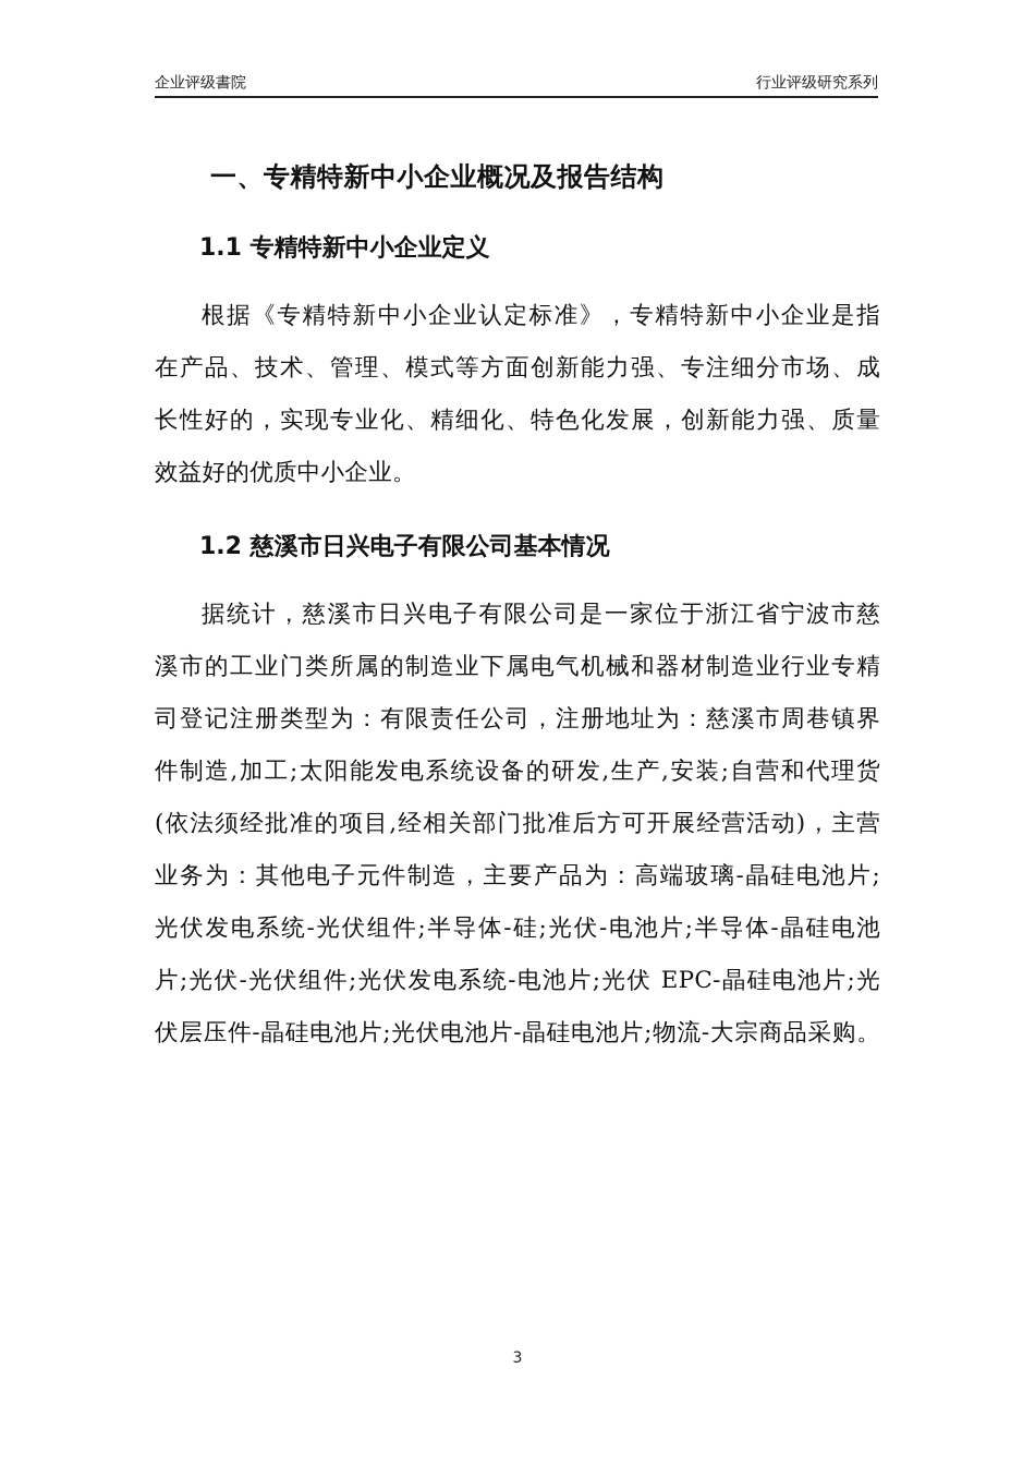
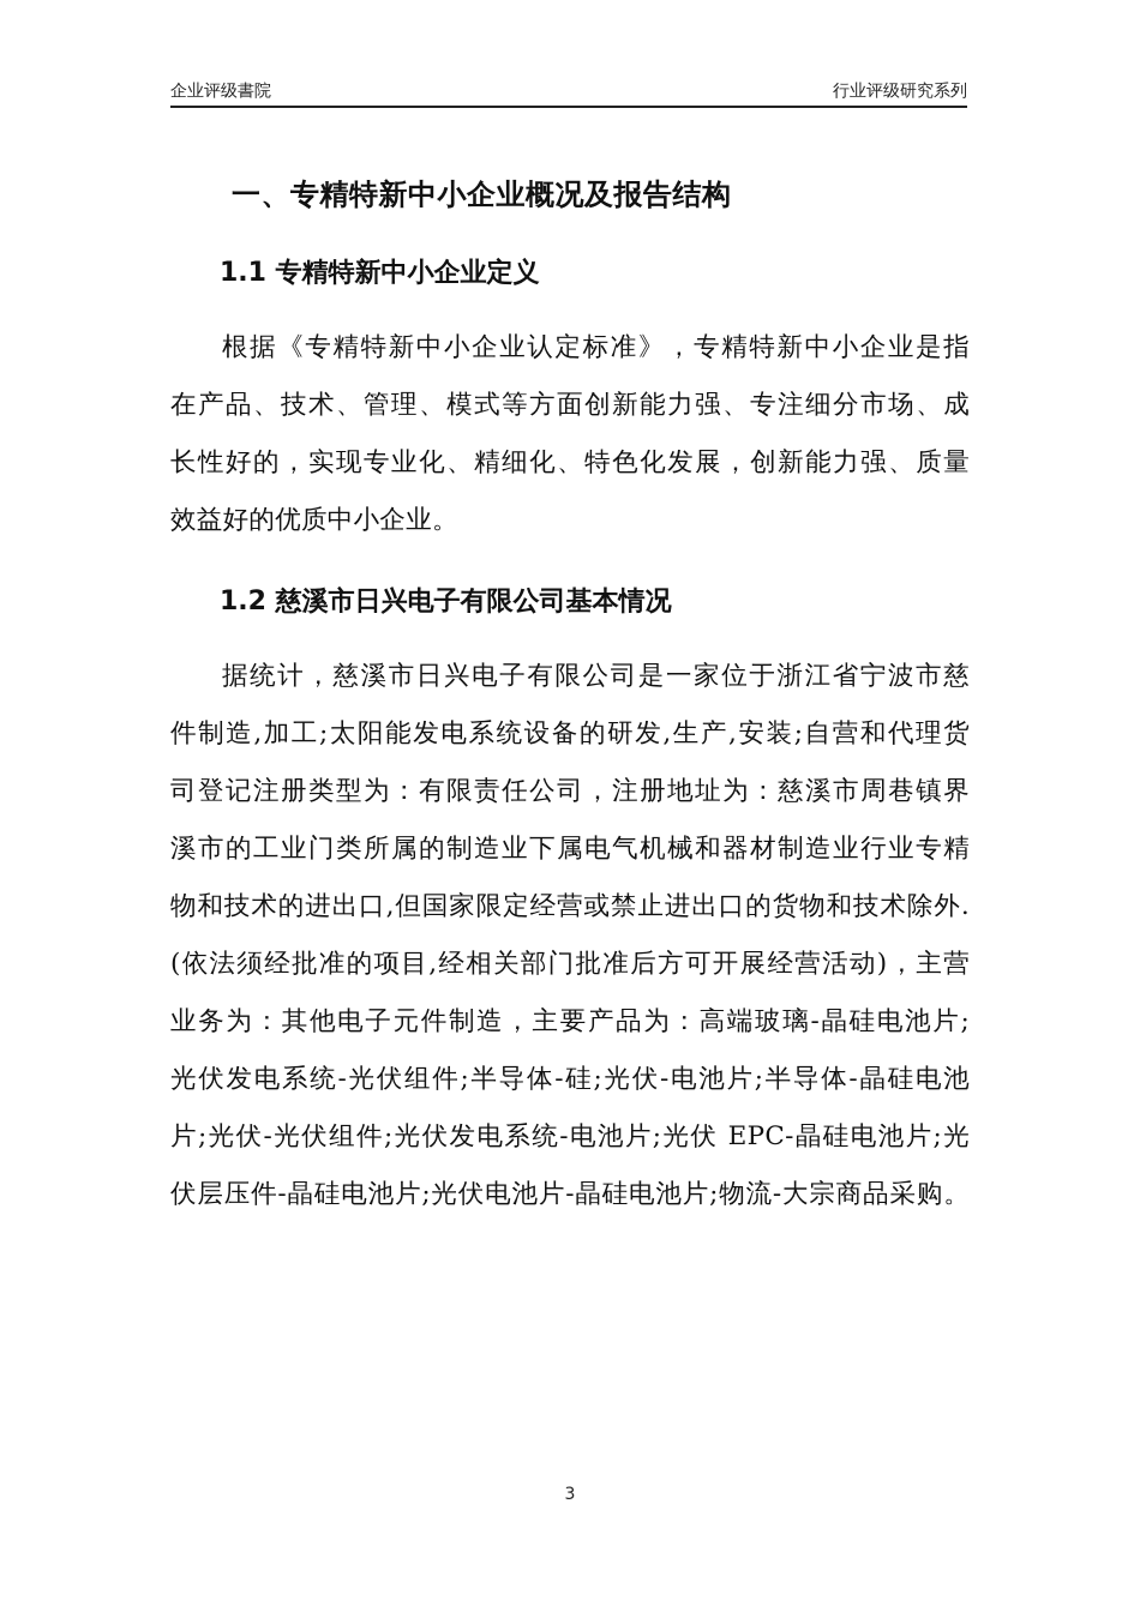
  企业评级書院
  行业评级研究系列
  一、专精特新中小企业概况及报告结构
  1.1 专精特新中小企业定义
  根据《专精特新中小企业认定标准》，专精特新中小企业是指
  在产品、技术、管理、模式等方面创新能力强、专注细分市场、成
  长性好的，实现专业化、精细化、特色化发展，创新能力强、质量
  效益好的优质中小企业。
  1.2 慈溪市日兴电子有限公司基本情况
  据统计，慈溪市日兴电子有限公司是一家位于浙江省宁波市慈
- 溪市的工业门类所属的制造业下属电气机械和器材制造业行业专精
+ 件制造,加工;太阳能发电系统设备的研发,生产,安装;自营和代理货
  司登记注册类型为：有限责任公司，注册地址为：慈溪市周巷镇界
- 件制造,加工;太阳能发电系统设备的研发,生产,安装;自营和代理货
+ 溪市的工业门类所属的制造业下属电气机械和器材制造业行业专精
+ 物和技术的进出口,但国家限定经营或禁止进出口的货物和技术除外.
  (依法须经批准的项目,经相关部门批准后方可开展经营活动)，主营
  业务为：其他电子元件制造，主要产品为：高端玻璃-晶硅电池片;
  光伏发电系统-光伏组件;半导体-硅;光伏-电池片;半导体-晶硅电池
  片;光伏-光伏组件;光伏发电系统-电池片;光伏 EPC-晶硅电池片;光
  伏层压件-晶硅电池片;光伏电池片-晶硅电池片;物流-大宗商品采购。
  3
